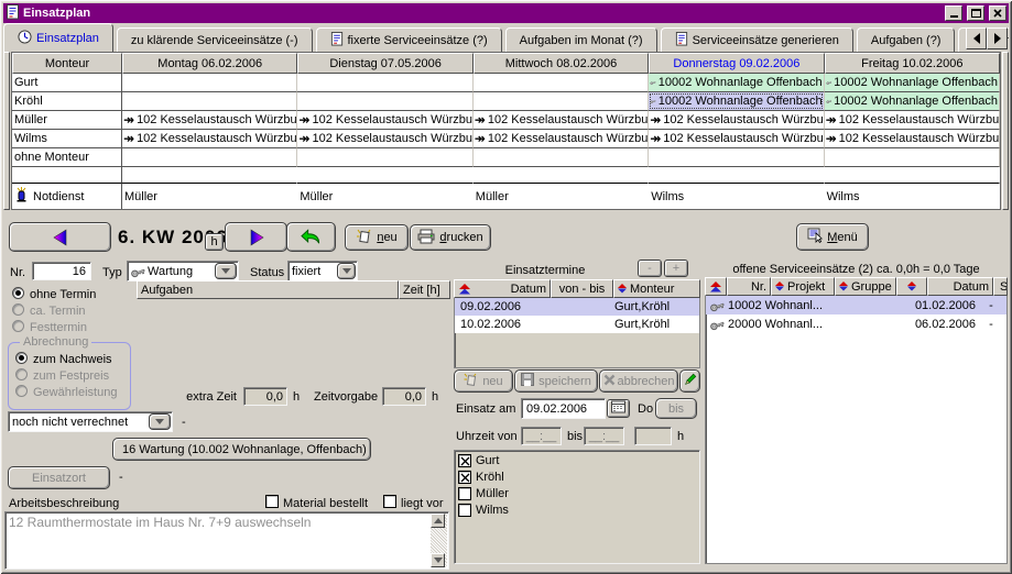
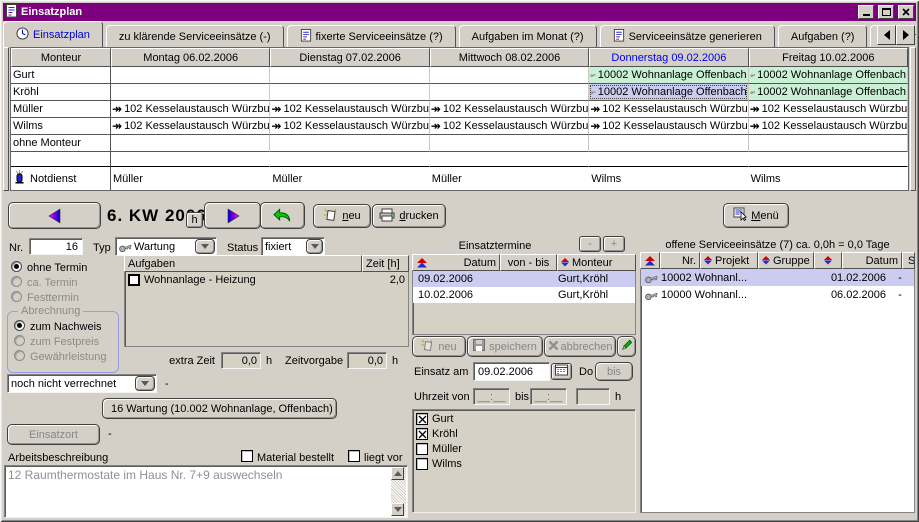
  Einsatzplan
  Einsatzplan
  zu klärende Serviceeinsätze (-)
  fixerte Serviceeinsätze (?)
  Aufgaben im Monat (?)
  Serviceeinsätze generieren
  Aufgaben (?)
  Monteur
  Montag 06.02.2006
- Dienstag 07.05.2006
+ Dienstag 07.02.2006
  Mittwoch 08.02.2006
  Donnerstag 09.02.2006
  Freitag 10.02.2006
  Gurt
  10002 Wohnanlage Offenbach
  10002 Wohnanlage Offenbach
  Kröhl
  10002 Wohnanlage Offenbach
  10002 Wohnanlage Offenbach
  Müller
  ↠
  102 Kesselaustausch Würzbu
  ↠
  102 Kesselaustausch Würzbu
  ↠
  102 Kesselaustausch Würzbu
  ↠
  102 Kesselaustausch Würzbu
  ↠
  102 Kesselaustausch Würzbu
  Wilms
  ↠
  102 Kesselaustausch Würzbu
  ↠
  102 Kesselaustausch Würzbu
  ↠
  102 Kesselaustausch Würzbu
  ↠
  102 Kesselaustausch Würzbu
  ↠
  102 Kesselaustausch Würzbu
  ohne Monteur
  Notdienst
  Müller
  Müller
  Müller
  Wilms
  Wilms
  6. KW 20
  h
  neu
  drucken
  Menü
  Nr.
  16
  Typ
  Wartung
  Status
  fixiert
  ohne Termin
  ca. Termin
  Festtermin
  Abrechnung
  zum Nachweis
  zum Festpreis
  Gewährleistung
  Aufgaben
  Zeit [h]
+ Wohnanlage - Heizung
+ 2,0
  extra Zeit
  0,0
  h
  Zeitvorgabe
  0,0
  h
  noch nicht verrechnet
  -
  16 Wartung (10.002 Wohnanlage, Offenbach)
  Einsatzort
  -
  Arbeitsbeschreibung
  Material bestellt
  liegt vor
  12 Raumthermostate im Haus Nr. 7+9 auswechseln
  Einsatztermine
  -
  +
  Datum
  von - bis
  Monteur
  09.02.2006
  Gurt,Kröhl
  10.02.2006
  Gurt,Kröhl
  neu
  speichern
  abbrechen
  Einsatz am
  09.02.2006
  Do
  bis
  Uhrzeit von
  __:__
  bis
  __:__
  h
  Gurt
  Kröhl
  Müller
  Wilms
- offene Serviceeinsätze (2) ca. 0,0h = 0,0 Tage
+ offene Serviceeinsätze (7) ca. 0,0h = 0,0 Tage
  Nr.
  Projekt
  Gruppe
  Datum
  10002 Wohnanl...
  01.02.2006
  -
- 20000 Wohnanl...
+ 10000 Wohnanl...
  06.02.2006
  -
